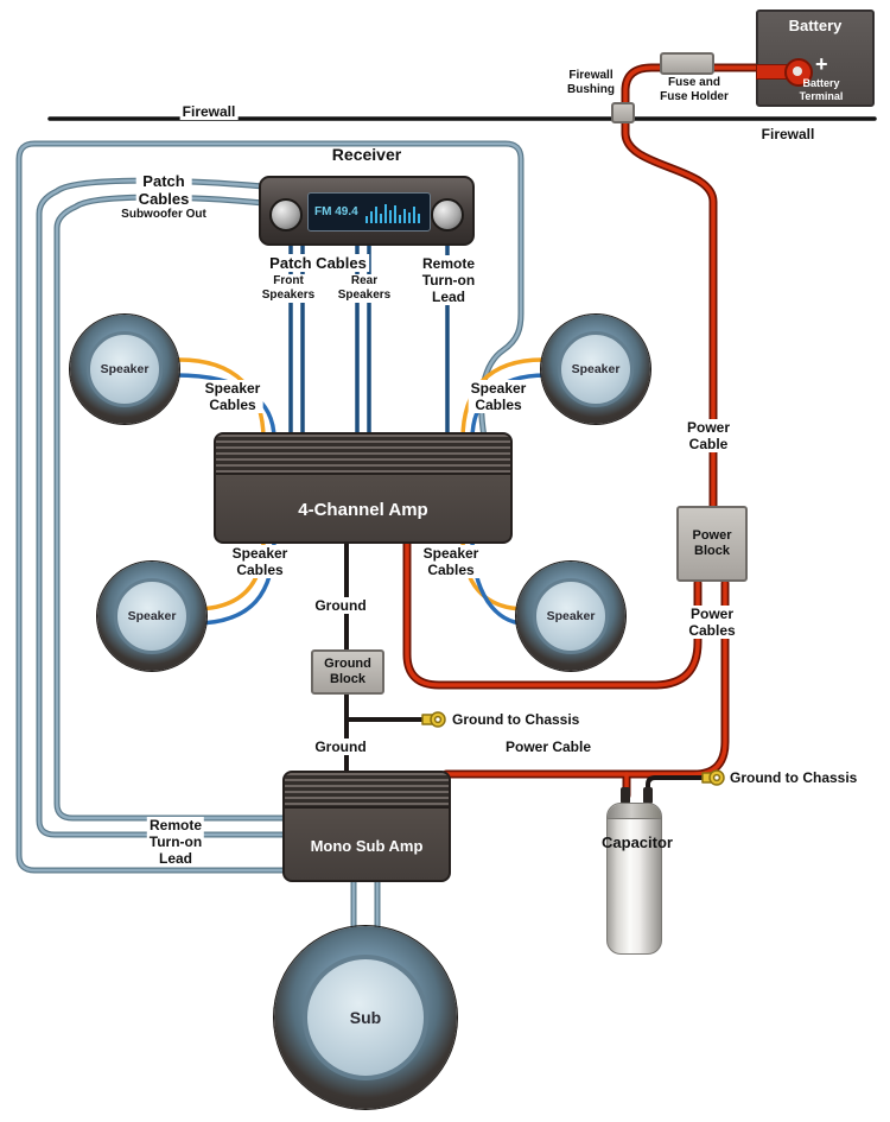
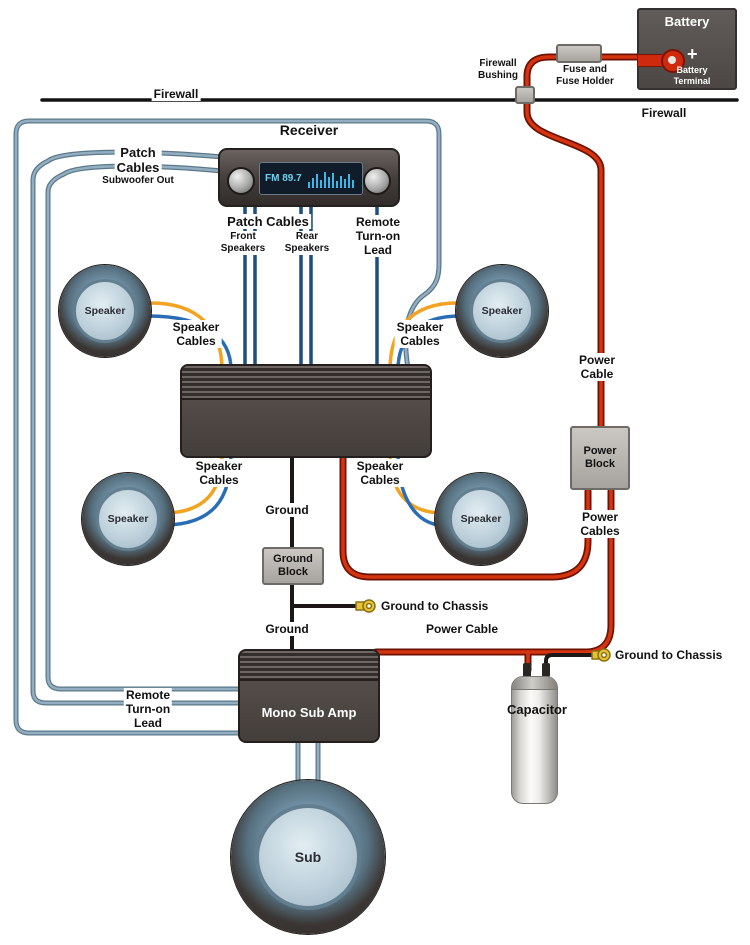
  Battery
  +
  Battery
  Terminal
- FM 49.4
+ FM 89.7
- 4-Channel Amp
  Mono Sub Amp
  Power
  Block
  Ground
  Block
  Speaker
  Speaker
  Speaker
  Speaker
  Sub
  Firewall
  Firewall
  Firewall
  Bushing
  Fuse and
  Fuse Holder
  Receiver
  Patch
  Cables
  Subwoofer Out
  Patch Cables
  Front
  Speakers
  Rear
  Speakers
  Remote
  Turn-on
  Lead
  Speaker
  Cables
  Speaker
  Cables
  Speaker
  Cables
  Speaker
  Cables
  Ground
  Ground
  Ground to Chassis
  Ground to Chassis
  Power
  Cable
  Power
  Cables
  Power Cable
  Capacitor
  Remote
  Turn-on
  Lead
